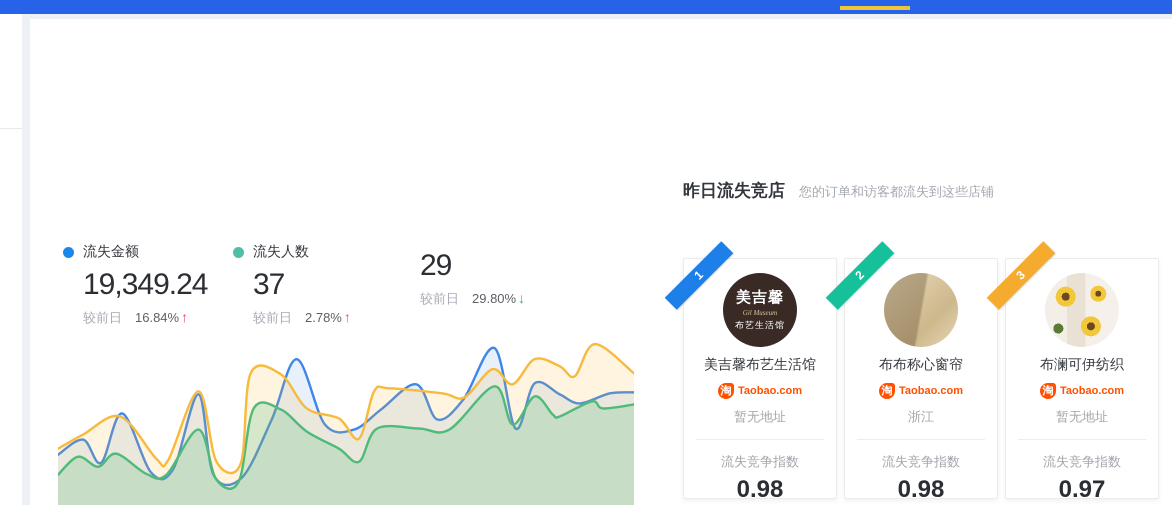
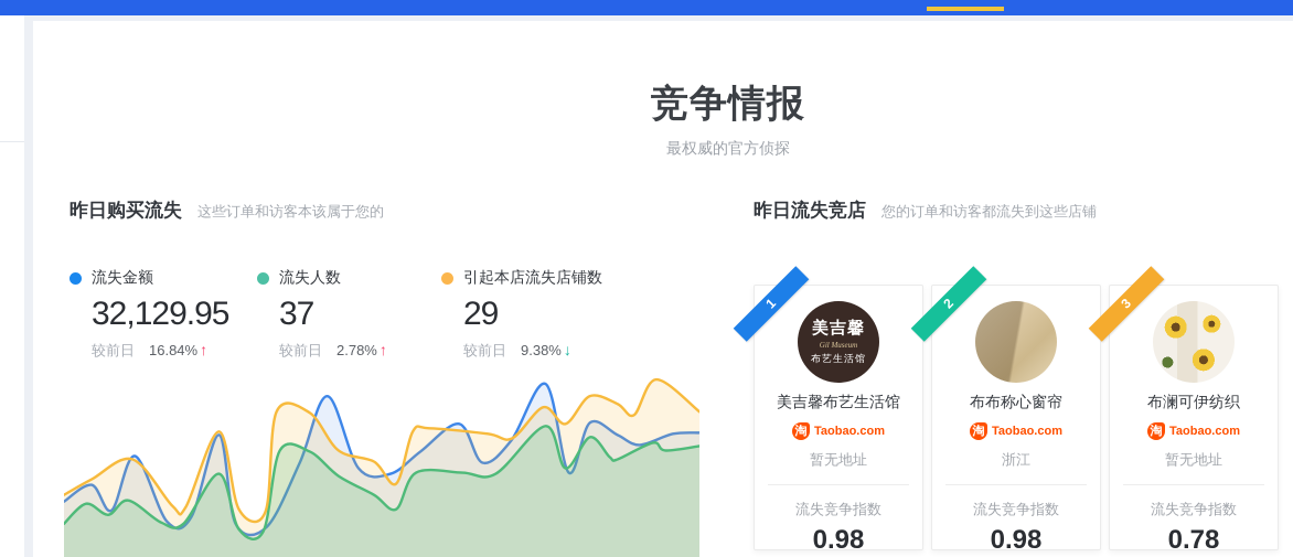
+ 竞争情报
+ 最权威的官方侦探
+ 昨日购买流失 这些订单和访客本该属于您的
  流失金额
- 19,349.24
+ 32,129.95
  较前日 16.84% ↑
  流失人数
  37
  较前日 2.78% ↑
+ 引起本店流失店铺数
  29
- 较前日 29.80% ↓
+ 较前日 9.38% ↓
  昨日流失竞店 您的订单和访客都流失到这些店铺
  美吉馨
  Gil Museum
  布艺生活馆
  美吉馨布艺生活馆
  淘
  Taobao.com
  暂无地址
  流失竞争指数
  0.98
  布布称心窗帘
  淘
  Taobao.com
  浙江
  流失竞争指数
  0.98
  布澜可伊纺织
  淘
  Taobao.com
  暂无地址
  流失竞争指数
- 0.97
+ 0.78
